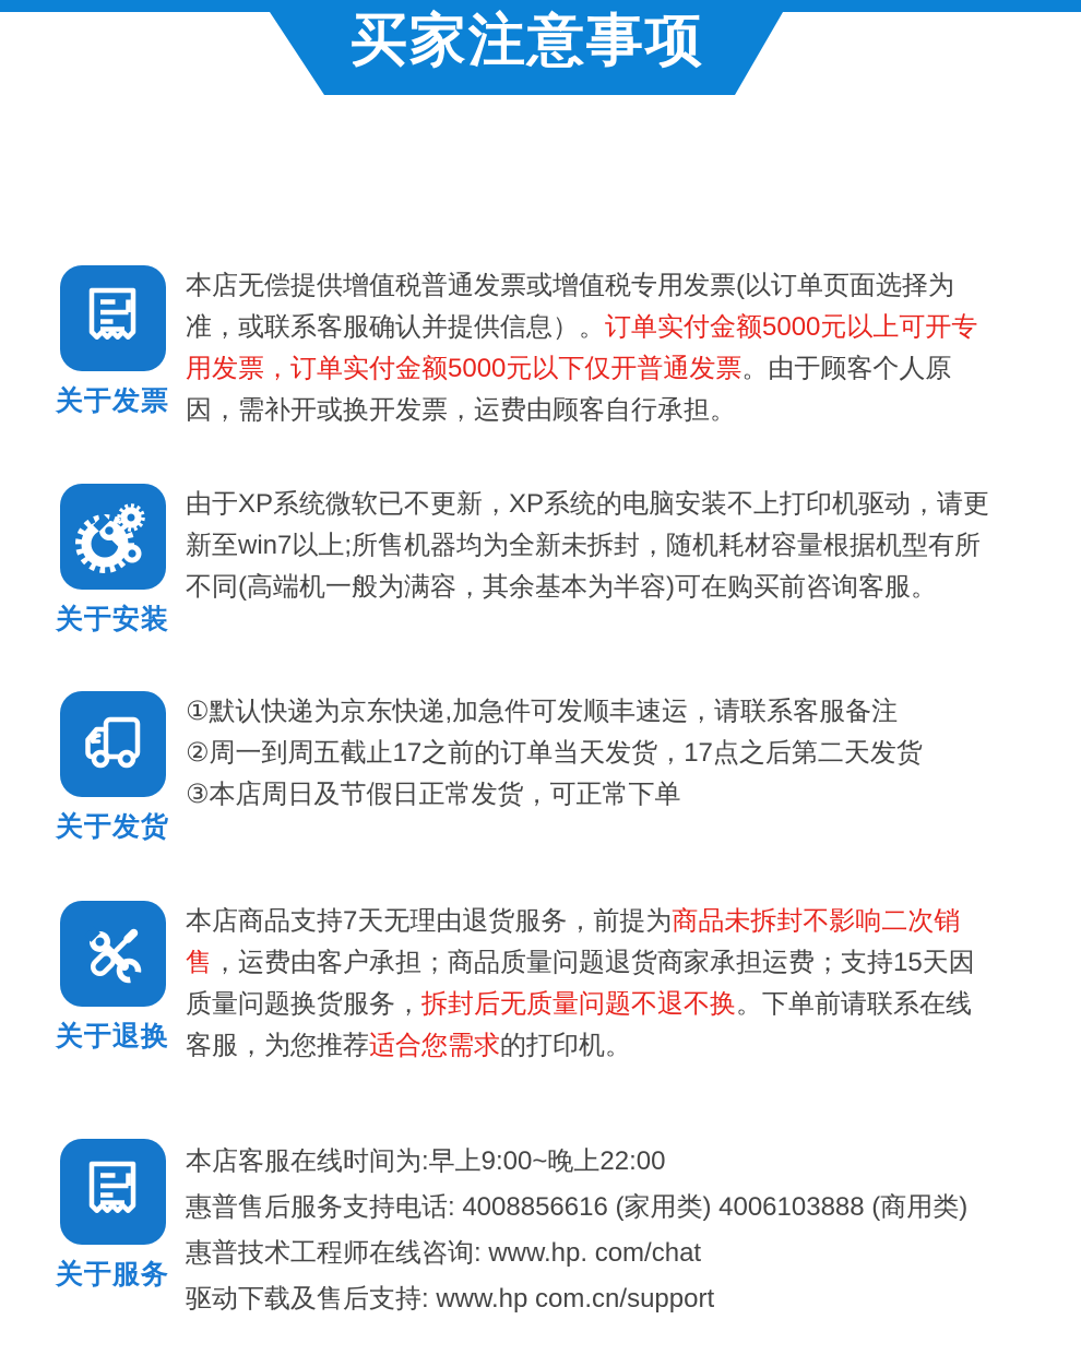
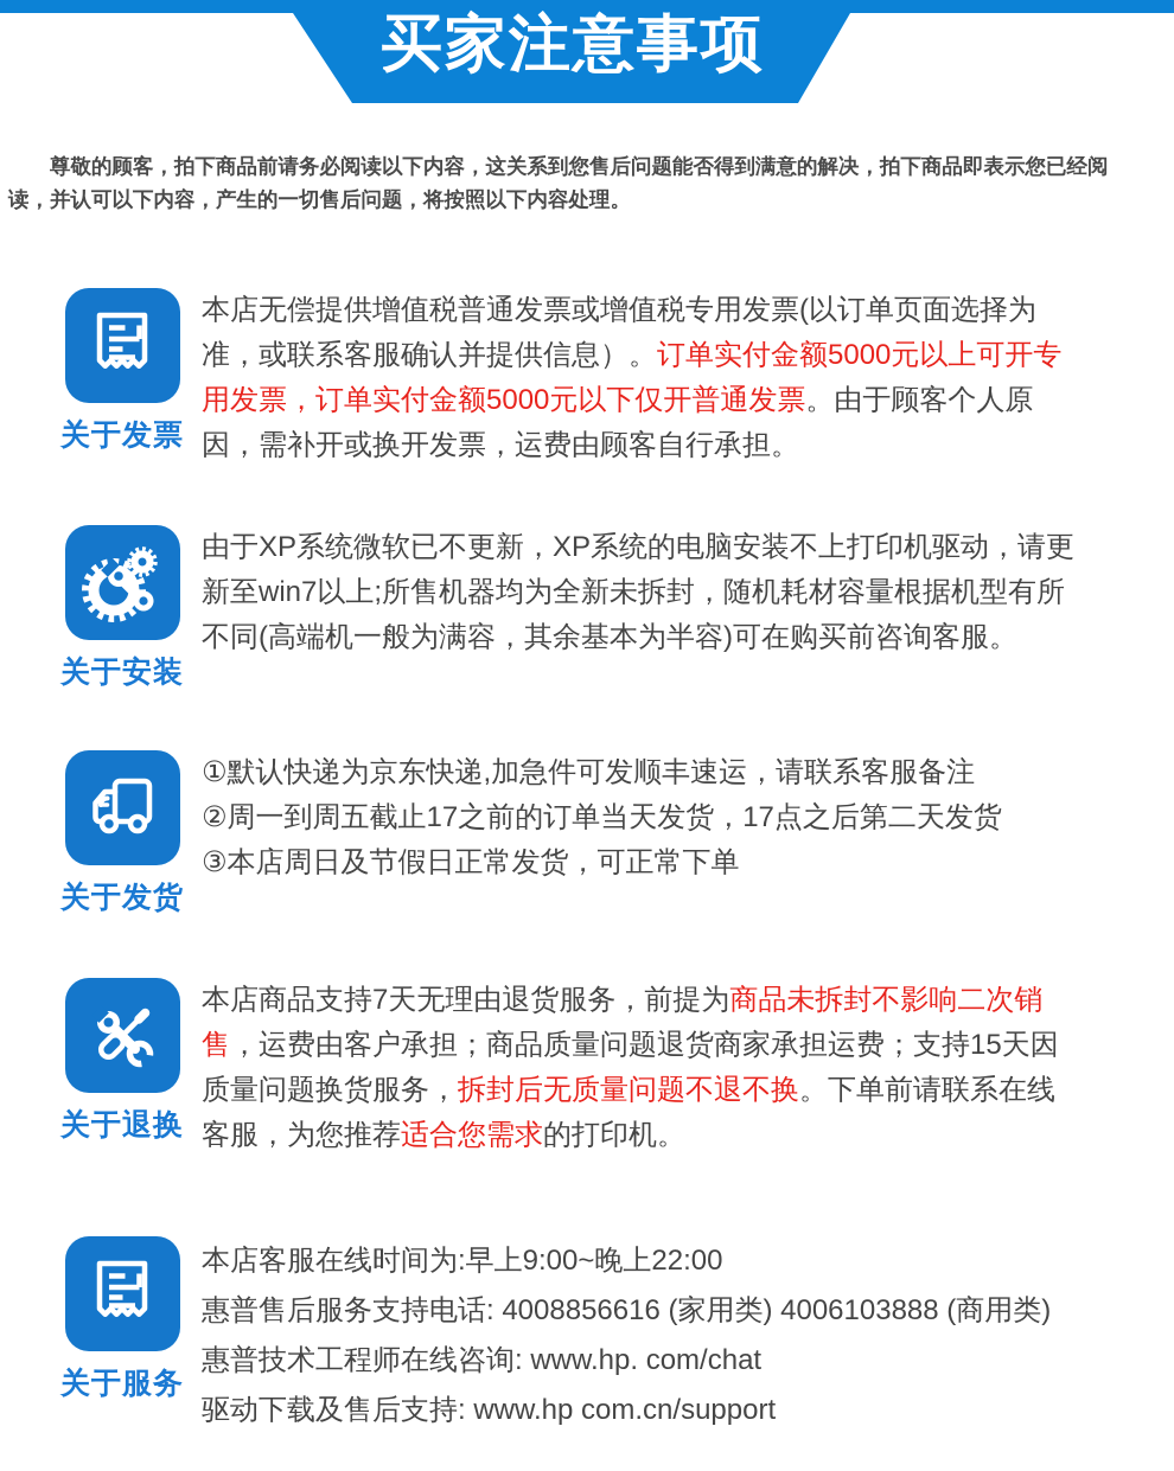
  买家注意事项
+ 尊敬的顾客，拍下商品前请务必阅读以下内容，这关系到您售后问题能否得到满意的解决，拍下商品即表示您已经阅读，并认可以下内容，产生的一切售后问题，将按照以下内容处理。
  关于发票
  本店无偿提供增值税普通发票或增值税专用发票(以订单页面选择为准，或联系客服确认并提供信息）。订单实付金额5000元以上可开专用发票，订单实付金额5000元以下仅开普通发票。由于顾客个人原因，需补开或换开发票，运费由顾客自行承担。
  关于安装
  由于XP系统微软已不更新，XP系统的电脑安装不上打印机驱动，请更新至win7以上;所售机器均为全新未拆封，随机耗材容量根据机型有所不同(高端机一般为满容，其余基本为半容)可在购买前咨询客服。
  关于发货
  ①默认快递为京东快递,加急件可发顺丰速运，请联系客服备注
  ②周一到周五截止17之前的订单当天发货，17点之后第二天发货
  ③本店周日及节假日正常发货，可正常下单
  关于退换
  本店商品支持7天无理由退货服务，前提为商品未拆封不影响二次销售，运费由客户承担；商品质量问题退货商家承担运费；支持15天因质量问题换货服务，拆封后无质量问题不退不换。下单前请联系在线客服，为您推荐适合您需求的打印机。
  关于服务
  本店客服在线时间为:早上9:00~晚上22:00
  惠普售后服务支持电话: 4008856616 (家用类) 4006103888 (商用类)
  惠普技术工程师在线咨询: www.hp. com/chat
  驱动下载及售后支持: www.hp com.cn/support
